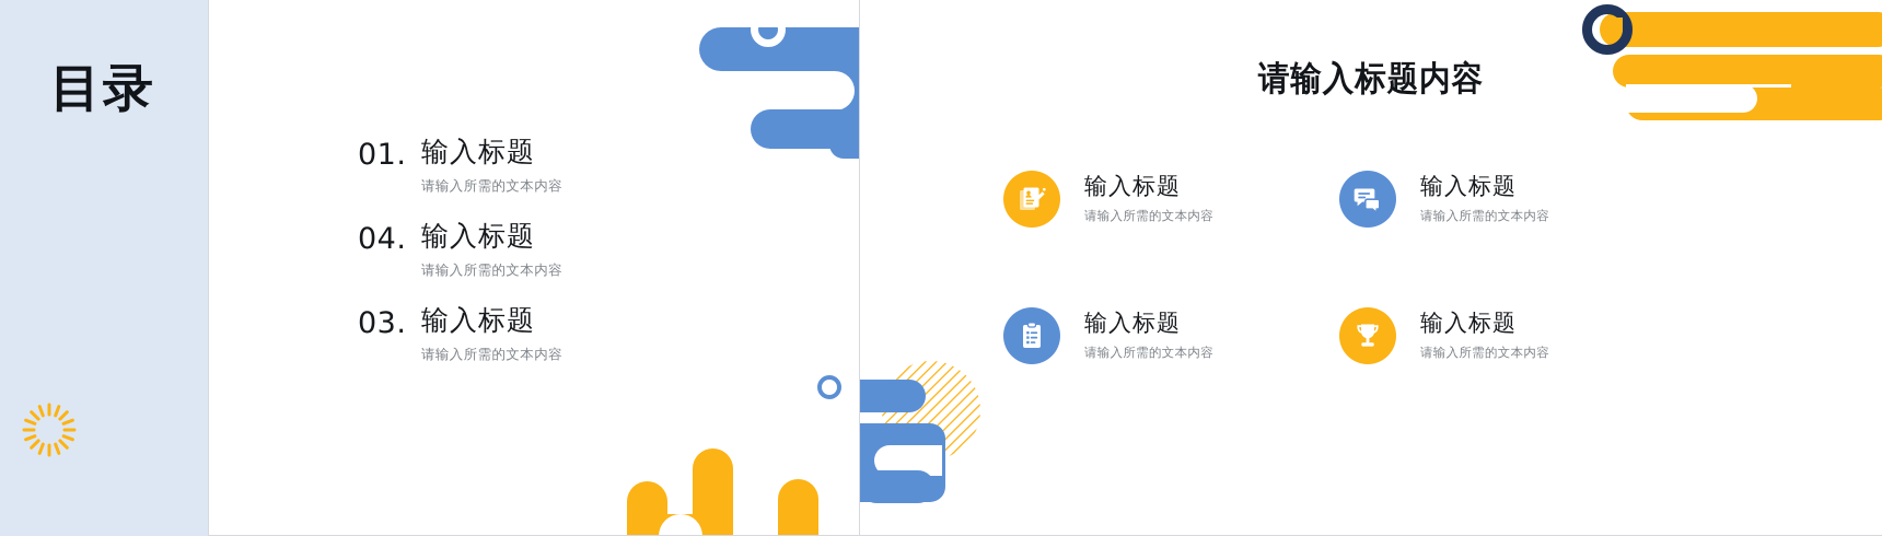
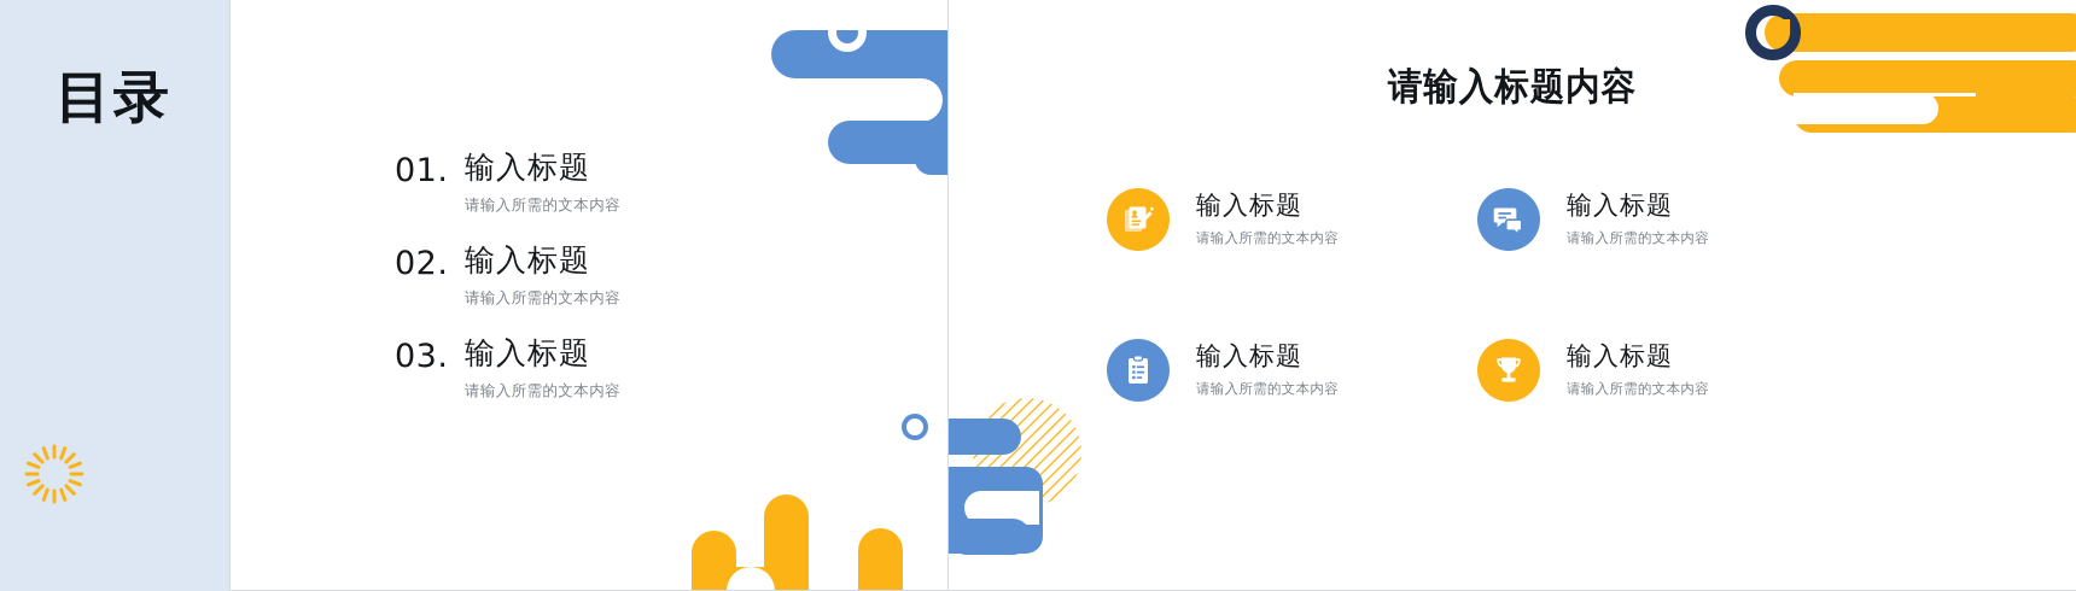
  目录
  01.
  输入标题
  请输入所需的文本内容
- 04.
+ 02.
  输入标题
  请输入所需的文本内容
  03.
  输入标题
  请输入所需的文本内容
  请输入标题内容
  输入标题
  请输入所需的文本内容
  输入标题
  请输入所需的文本内容
  输入标题
  请输入所需的文本内容
  输入标题
  请输入所需的文本内容
